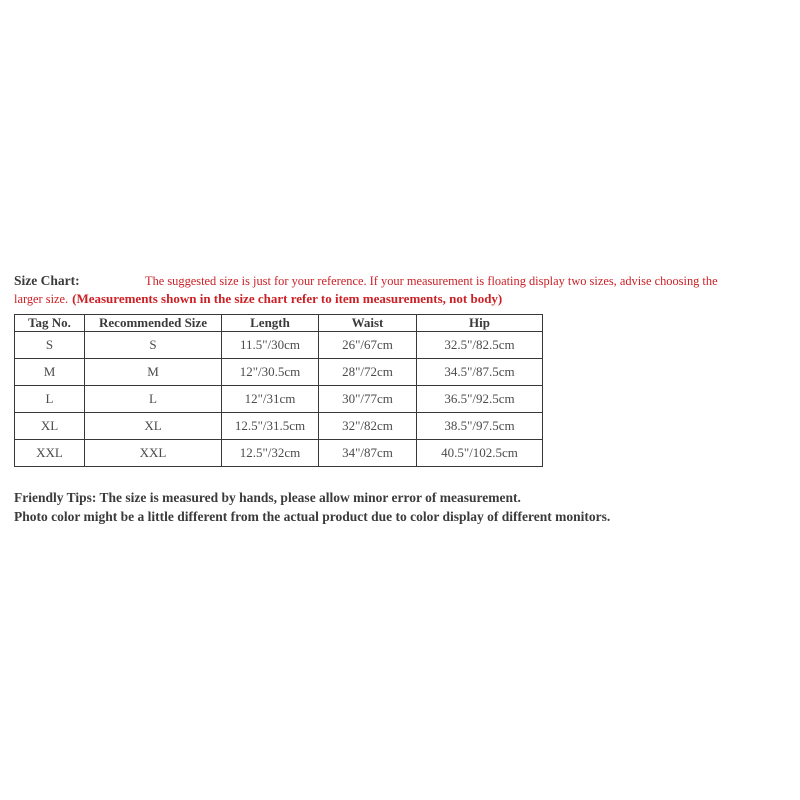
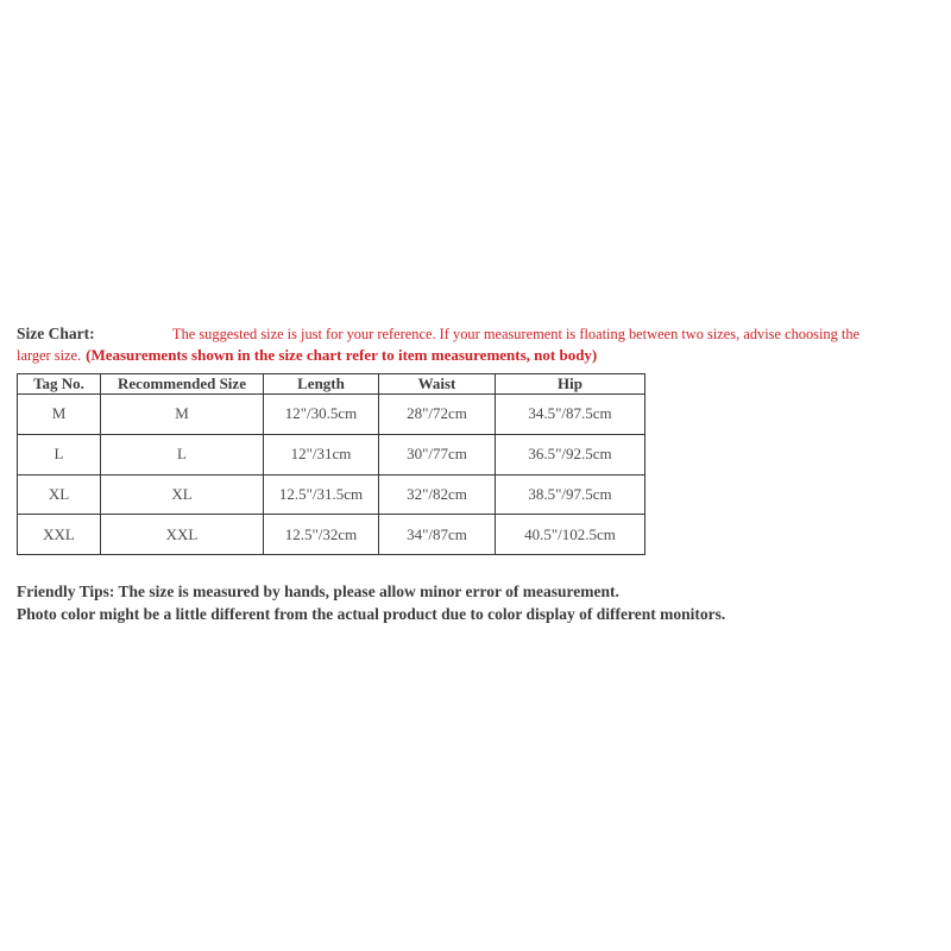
- Size Chart: The suggested size is just for your reference. If your measurement is floating display two sizes, advise choosing the
+ Size Chart: The suggested size is just for your reference. If your measurement is floating between two sizes, advise choosing the
  larger size. (Measurements shown in the size chart refer to item measurements, not body)
  Tag No.	Recommended Size	Length	Waist	Hip
- S	S	11.5"/30cm	26"/67cm	32.5"/82.5cm
  M	M	12"/30.5cm	28"/72cm	34.5"/87.5cm
  L	L	12"/31cm	30"/77cm	36.5"/92.5cm
  XL	XL	12.5"/31.5cm	32"/82cm	38.5"/97.5cm
  XXL	XXL	12.5"/32cm	34"/87cm	40.5"/102.5cm
  Friendly Tips: The size is measured by hands, please allow minor error of measurement.
  Photo color might be a little different from the actual product due to color display of different monitors.
